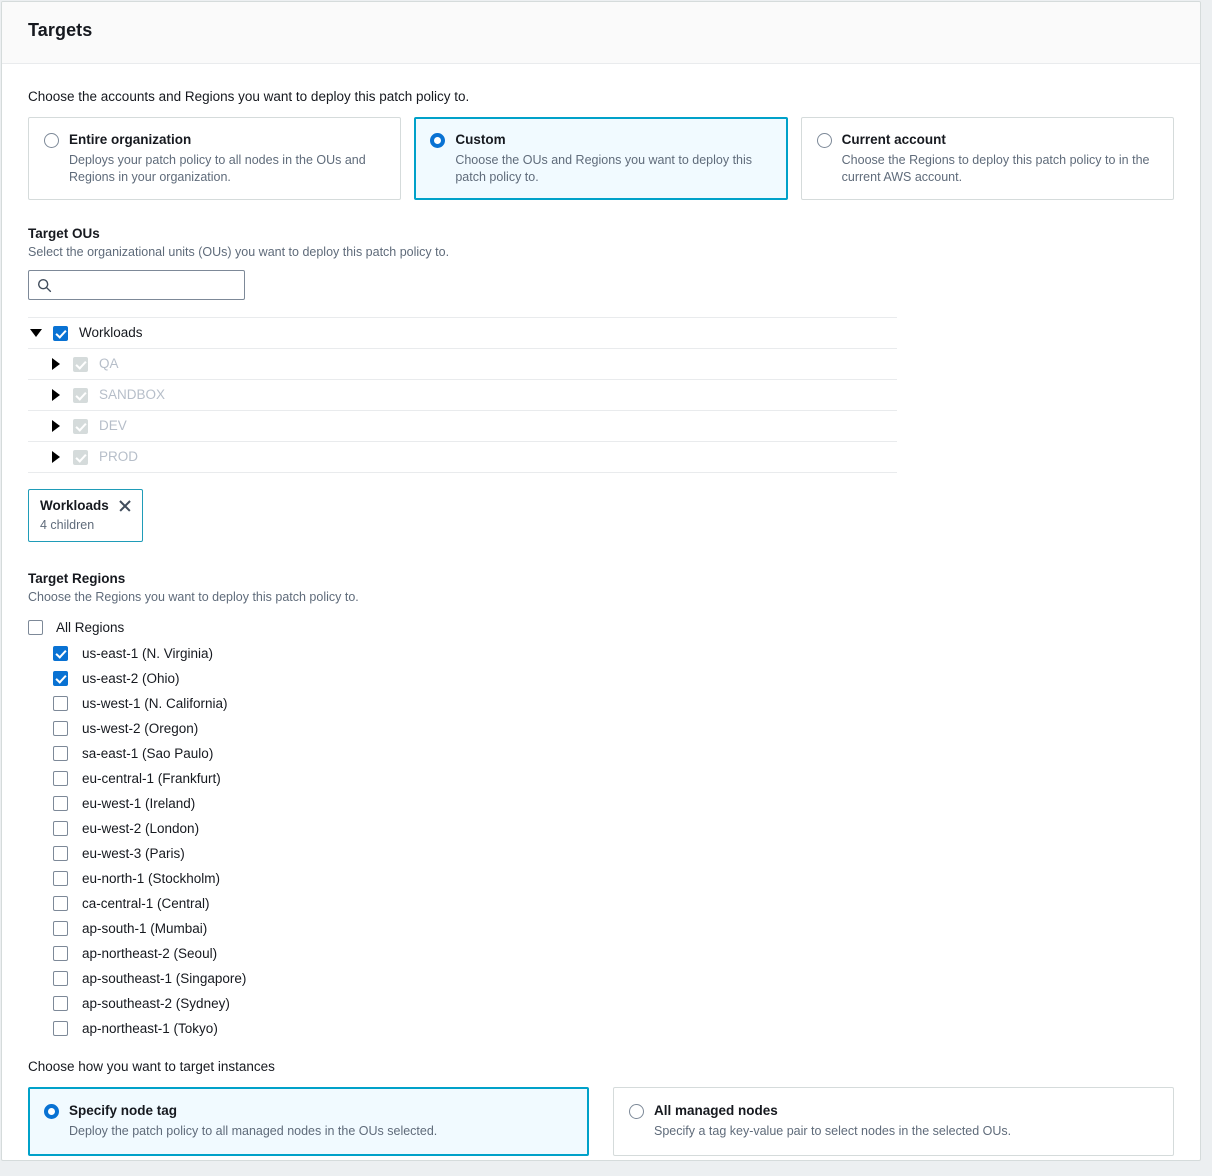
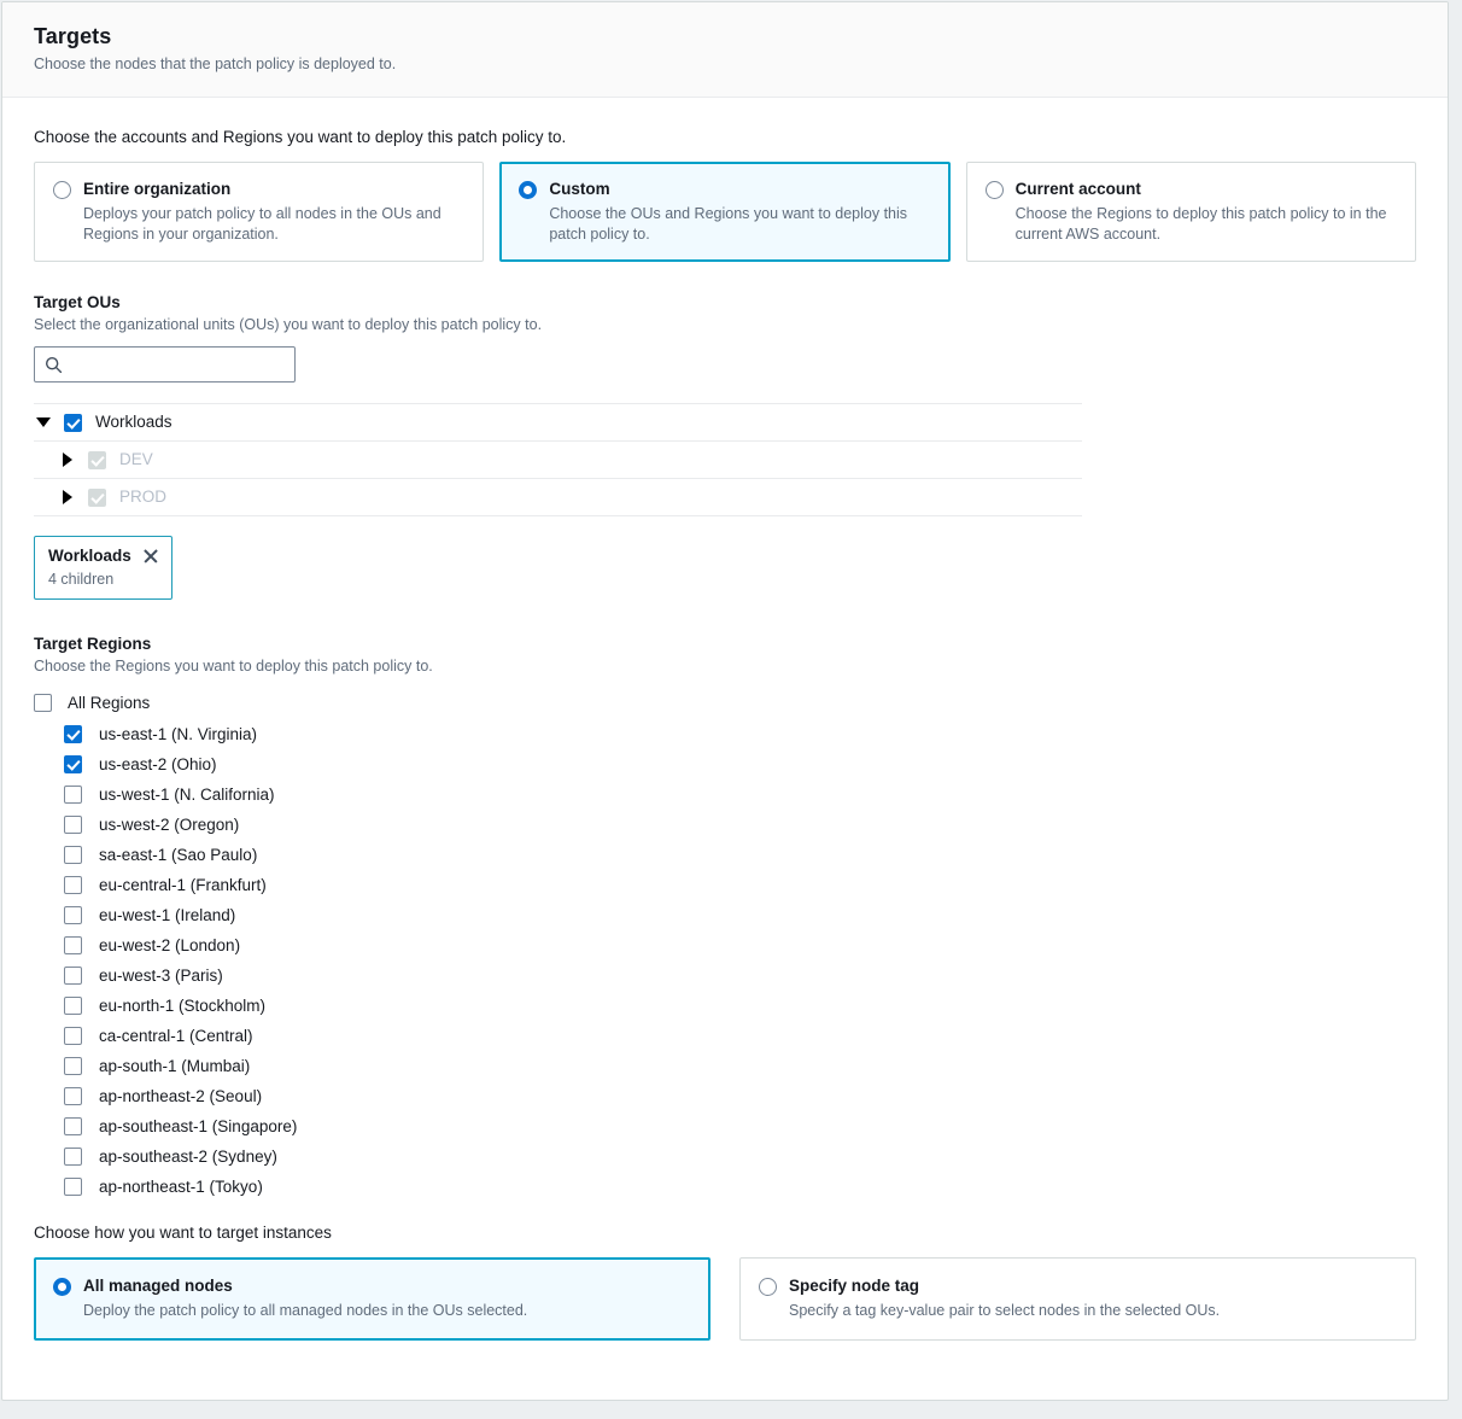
  Targets
+ Choose the nodes that the patch policy is deployed to.
  Choose the accounts and Regions you want to deploy this patch policy to.
  Entire organization
  Deploys your patch policy to all nodes in the OUs and Regions in your organization.
  Custom
  Choose the OUs and Regions you want to deploy this patch policy to.
  Current account
  Choose the Regions to deploy this patch policy to in the current AWS account.
  Target OUs
  Select the organizational units (OUs) you want to deploy this patch policy to.
  Workloads
- QA
- SANDBOX
  DEV
  PROD
  Workloads
  4 children
  Target Regions
  Choose the Regions you want to deploy this patch policy to.
  All Regions
  us-east-1 (N. Virginia)
  us-east-2 (Ohio)
  us-west-1 (N. California)
  us-west-2 (Oregon)
  sa-east-1 (Sao Paulo)
  eu-central-1 (Frankfurt)
  eu-west-1 (Ireland)
  eu-west-2 (London)
  eu-west-3 (Paris)
  eu-north-1 (Stockholm)
  ca-central-1 (Central)
  ap-south-1 (Mumbai)
  ap-northeast-2 (Seoul)
  ap-southeast-1 (Singapore)
  ap-southeast-2 (Sydney)
  ap-northeast-1 (Tokyo)
  Choose how you want to target instances
- Specify node tag
+ All managed nodes
  Deploy the patch policy to all managed nodes in the OUs selected.
- All managed nodes
+ Specify node tag
  Specify a tag key-value pair to select nodes in the selected OUs.
